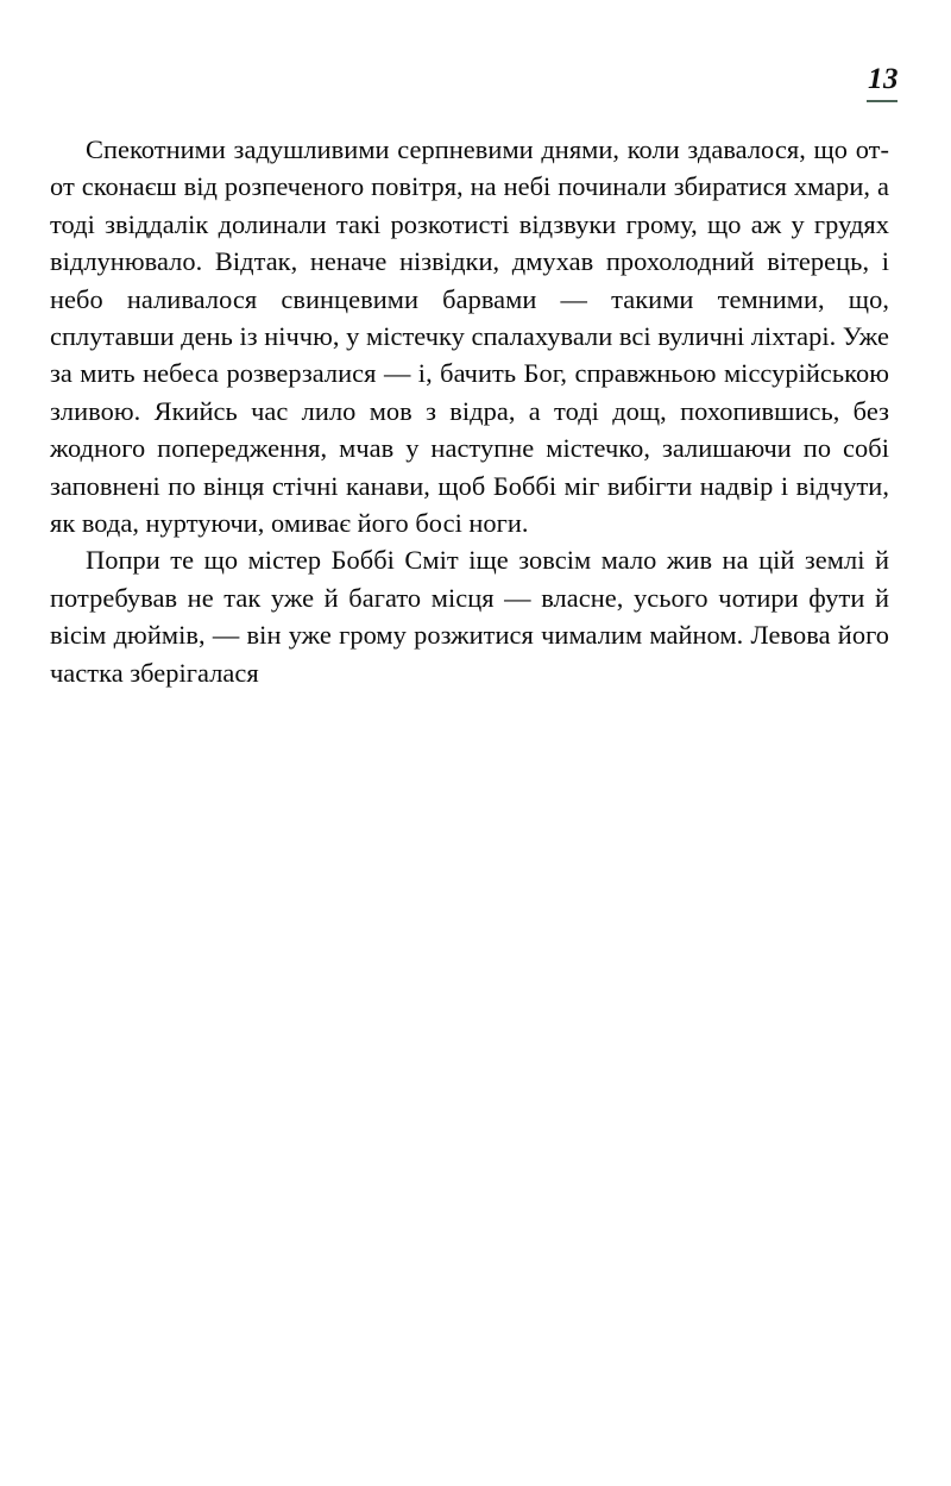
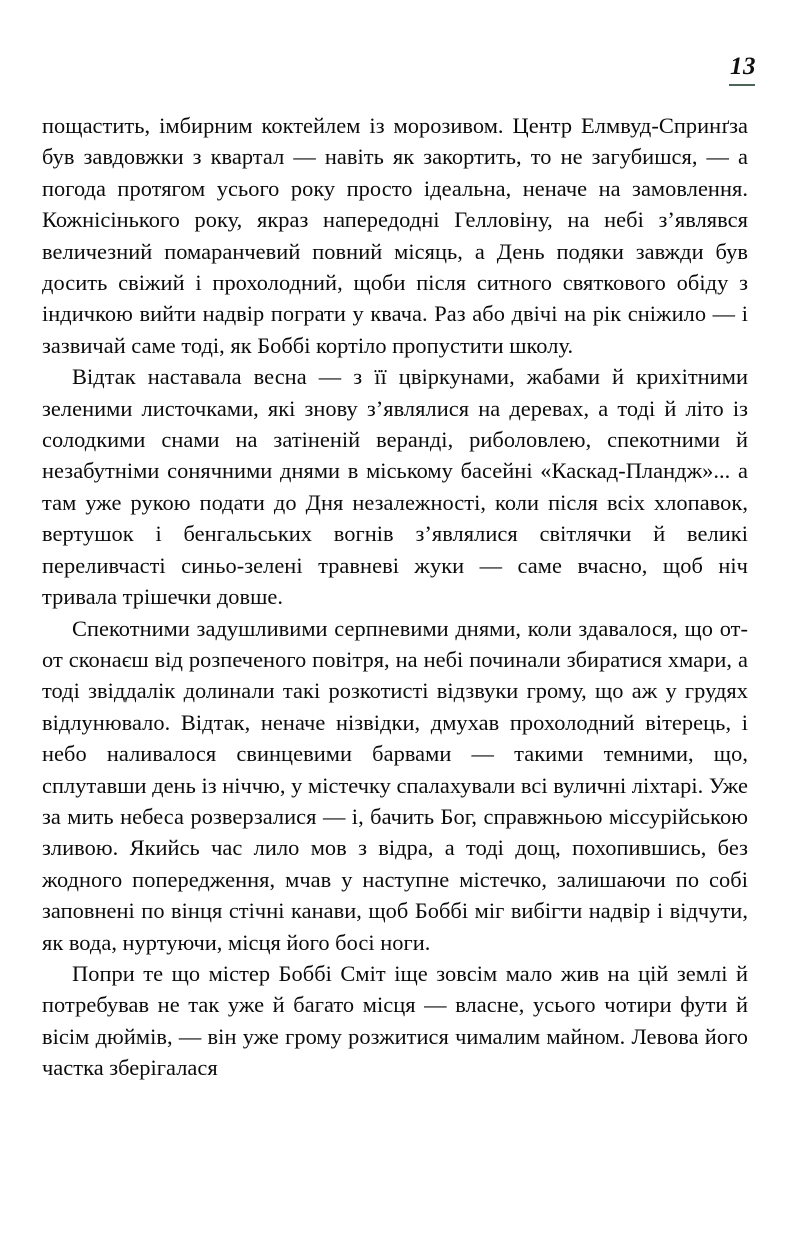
  13
+ пощастить, імбирним коктейлем із морозивом. Центр Елмвуд-Спринґза був завдовжки з квартал — навіть як закортить, то не загубишся, — а погода протягом усього року просто ідеальна, неначе на замовлення. Кожнісінького року, якраз напередодні Гелловіну, на небі з’являвся величезний помаранчевий повний місяць, а День подяки завжди був досить свіжий і прохолодний, щоби після ситного святкового обіду з індичкою вийти надвір пограти у квача. Раз або двічі на рік сніжило — і зазвичай саме тоді, як Боббі кортіло пропустити школу.
+ Відтак наставала весна — з її цвіркунами, жабами й крихітними зеленими листочками, які знову з’являлися на деревах, а тоді й літо із солодкими снами на затіненій веранді, риболовлею, спекотними й незабутніми сонячними днями в міському басейні «Каскад-Пландж»... а там уже рукою подати до Дня незалежності, коли після всіх хлопавок, вертушок і бенгальських вогнів з’являлися світлячки й великі переливчасті синьо-зелені травневі жуки — саме вчасно, щоб ніч тривала трішечки довше.
- Спекотними задушливими серпневими днями, коли здавалося, що от-от сконаєш від розпеченого повітря, на небі починали збиратися хмари, а тоді звіддалік долинали такі розкотисті відзвуки грому, що аж у грудях відлунювало. Відтак, неначе нізвідки, дмухав прохолодний вітерець, і небо наливалося свинцевими барвами — такими темними, що, сплутавши день із ніччю, у містечку спалахували всі вуличні ліхтарі. Уже за мить небеса розверзалися — і, бачить Бог, справжньою міссурійською зливою. Якийсь час лило мов з відра, а тоді дощ, похопившись, без жодного попередження, мчав у наступне містечко, залишаючи по собі заповнені по вінця стічні канави, щоб Боббі міг вибігти надвір і відчути, як вода, нуртуючи, омиває його босі ноги.
+ Спекотними задушливими серпневими днями, коли здавалося, що от-от сконаєш від розпеченого повітря, на небі починали збиратися хмари, а тоді звіддалік долинали такі розкотисті відзвуки грому, що аж у грудях відлунювало. Відтак, неначе нізвідки, дмухав прохолодний вітерець, і небо наливалося свинцевими барвами — такими темними, що, сплутавши день із ніччю, у містечку спалахували всі вуличні ліхтарі. Уже за мить небеса розверзалися — і, бачить Бог, справжньою міссурійською зливою. Якийсь час лило мов з відра, а тоді дощ, похопившись, без жодного попередження, мчав у наступне містечко, залишаючи по собі заповнені по вінця стічні канави, щоб Боббі міг вибігти надвір і відчути, як вода, нуртуючи, місця його босі ноги.
  Попри те що містер Боббі Сміт іще зовсім мало жив на цій землі й потребував не так уже й багато місця — власне, усього чотири фути й вісім дюймів, — він уже грому розжитися чималим майном. Левова його частка зберігалася
